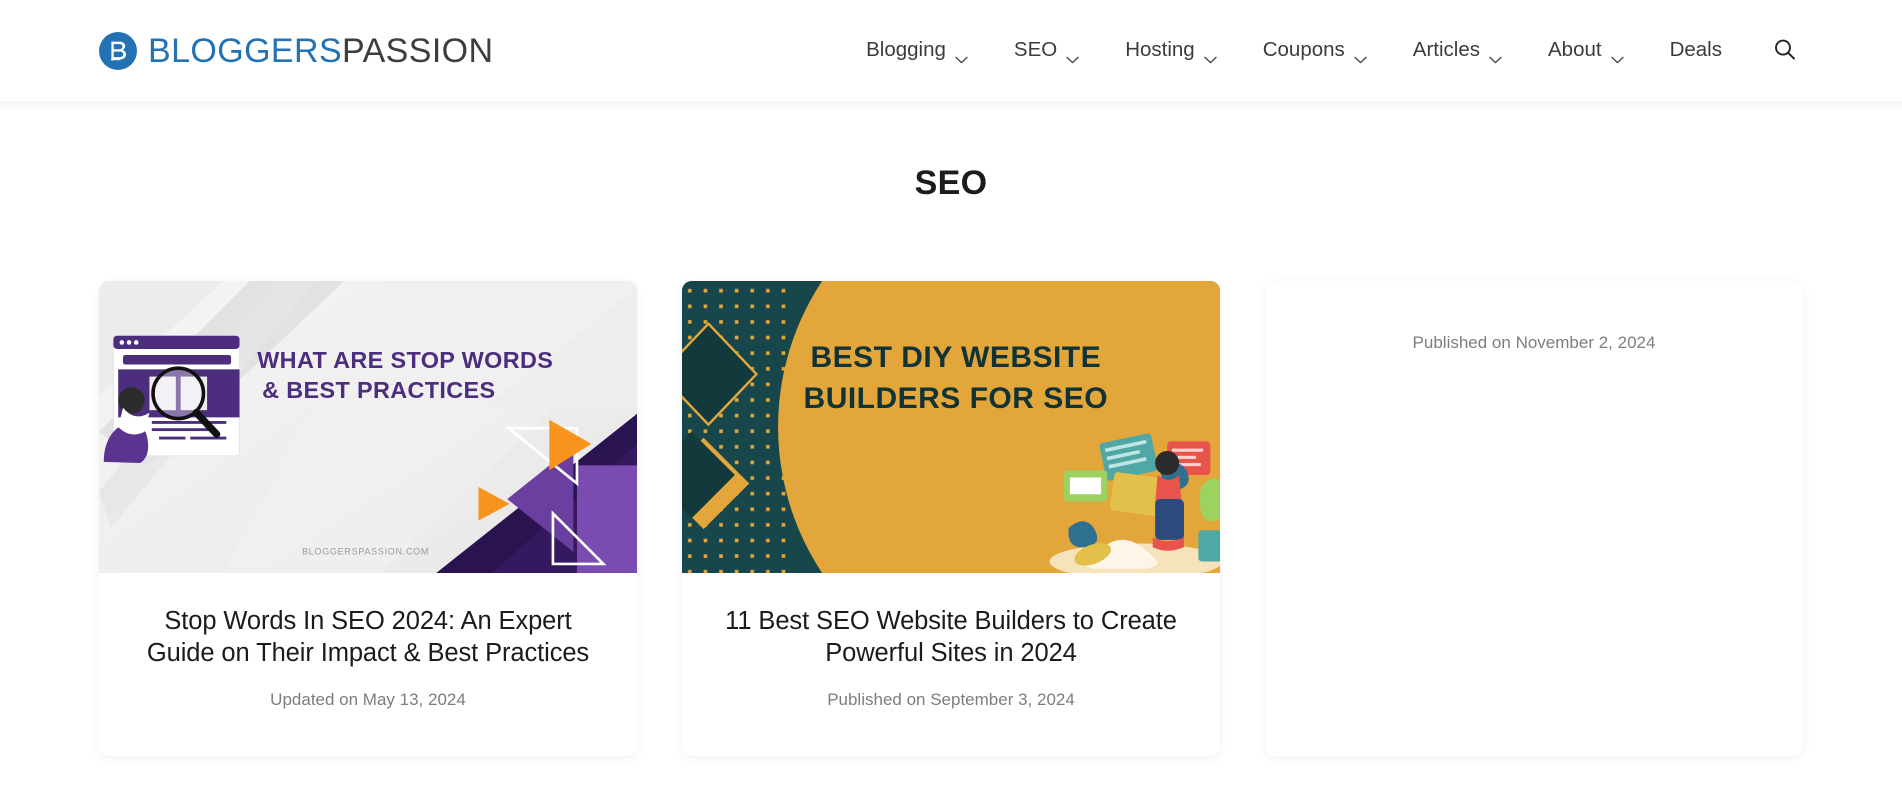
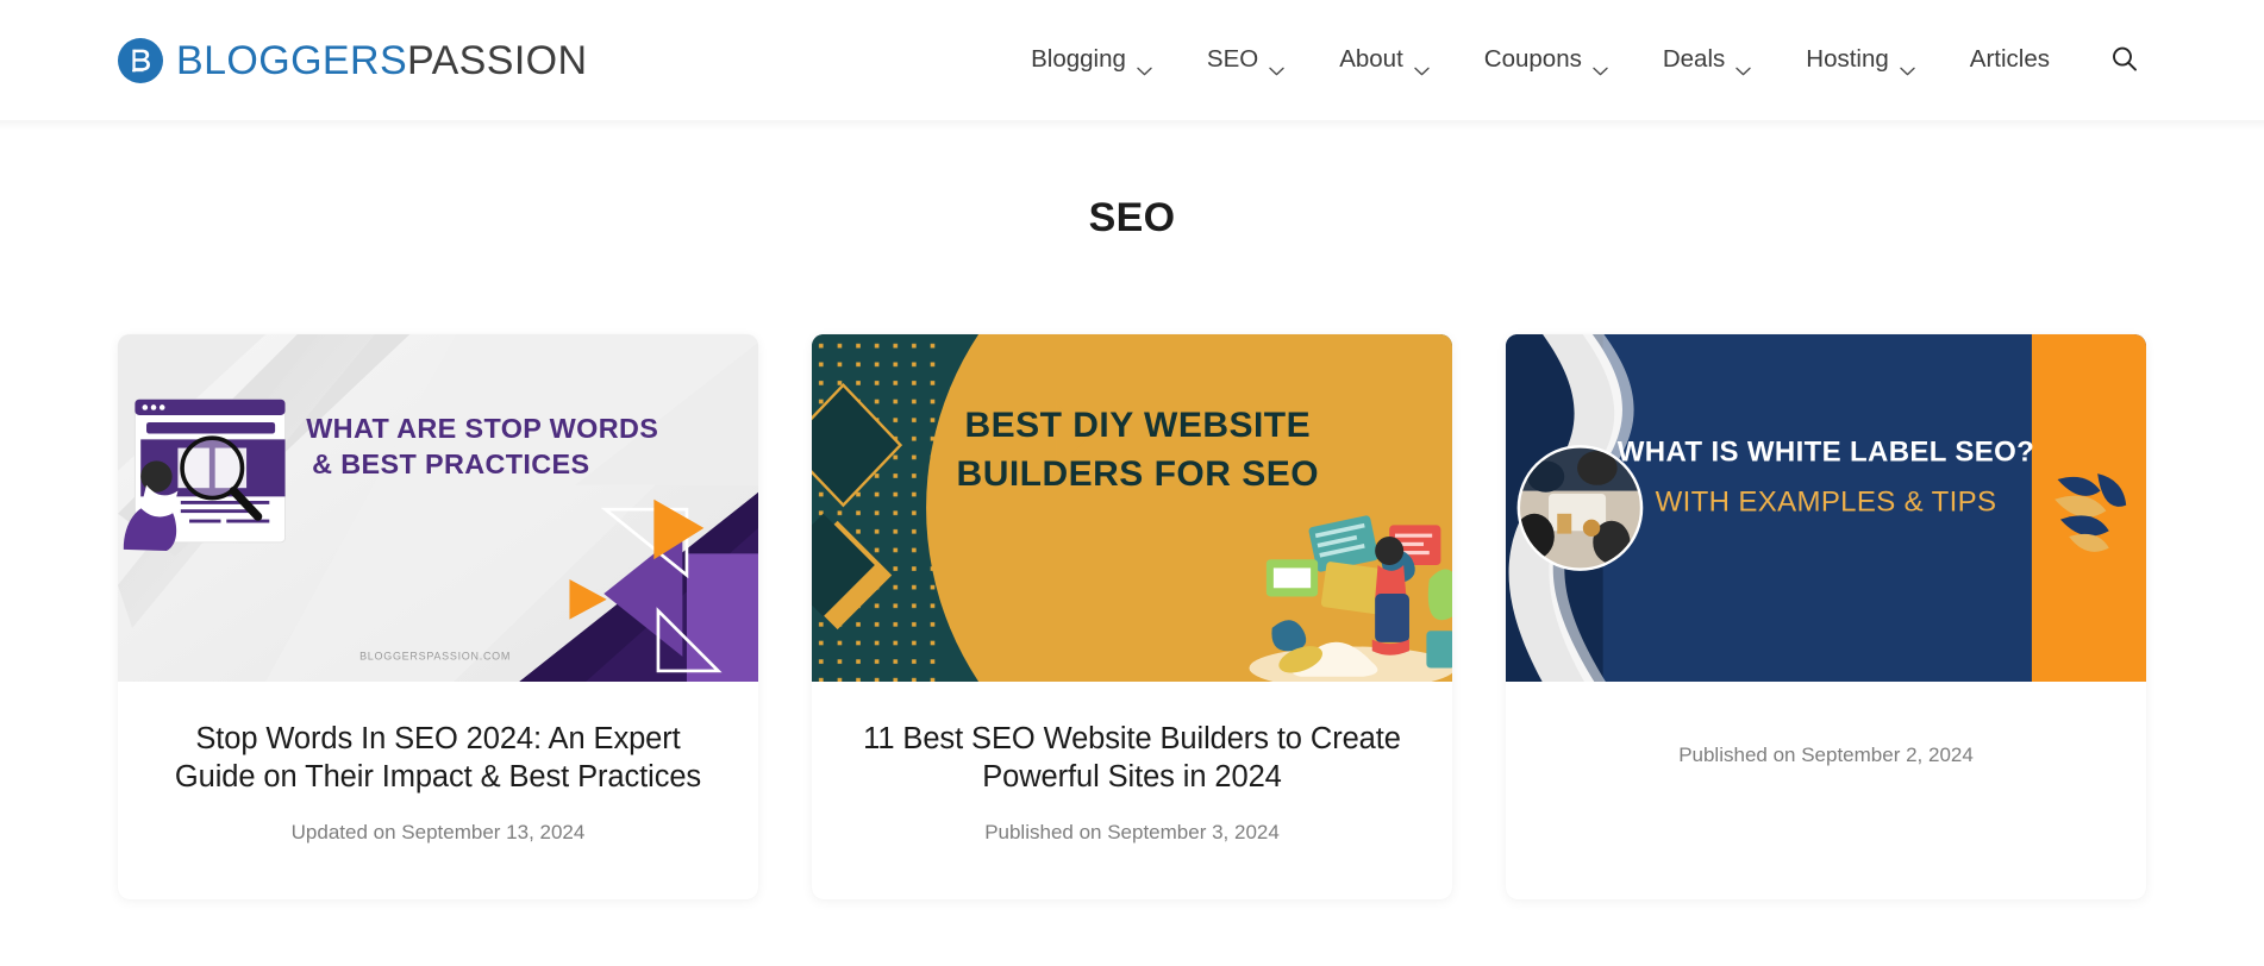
  BLOGGERSPASSION
  Blogging
  SEO
- Hosting
+ About
  Coupons
- Articles
+ Deals
- About
+ Hosting
- Deals
+ Articles
  SEO
  WHAT ARE STOP WORDS
  & BEST PRACTICES
  BLOGGERSPASSION.COM
  Stop Words In SEO 2024: An Expert Guide on Their Impact & Best Practices
- Updated on May 13, 2024
+ Updated on September 13, 2024
  BEST DIY WEBSITE
  BUILDERS FOR SEO
  11 Best SEO Website Builders to Create Powerful Sites in 2024
  Published on September 3, 2024
+ WHAT IS WHITE LABEL SEO?
+ WITH EXAMPLES & TIPS
- Published on November 2, 2024
+ Published on September 2, 2024
